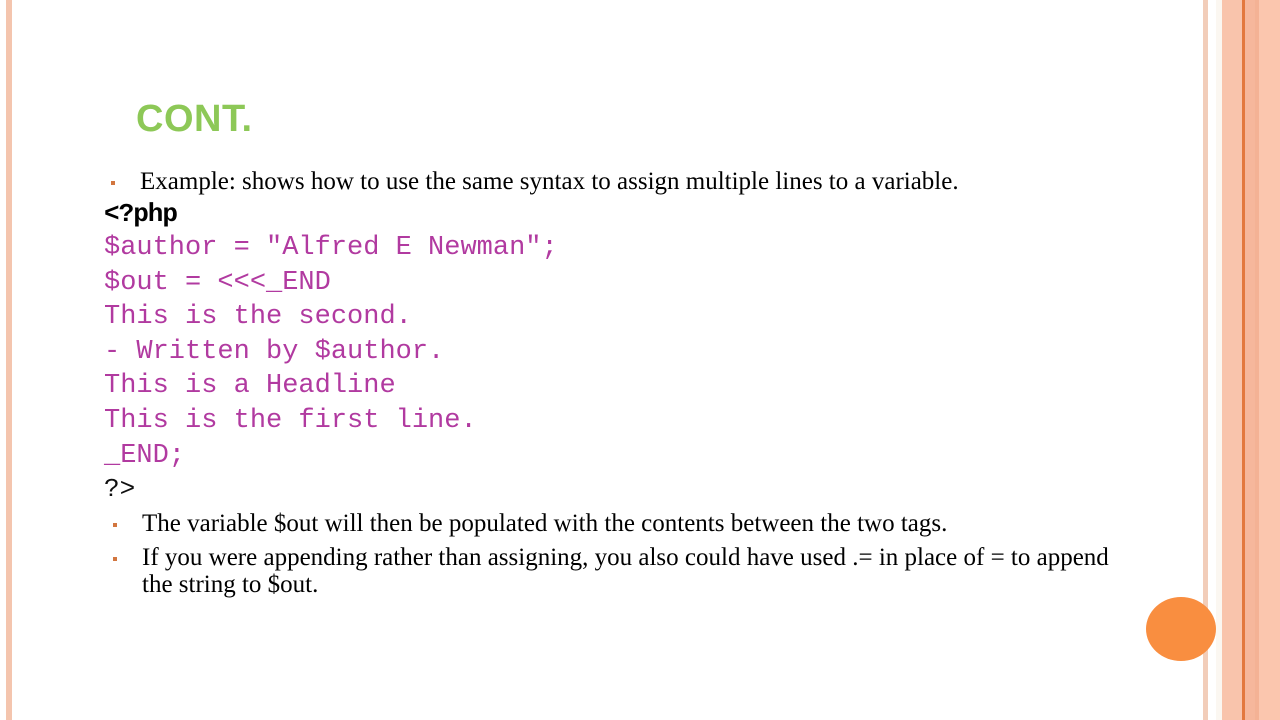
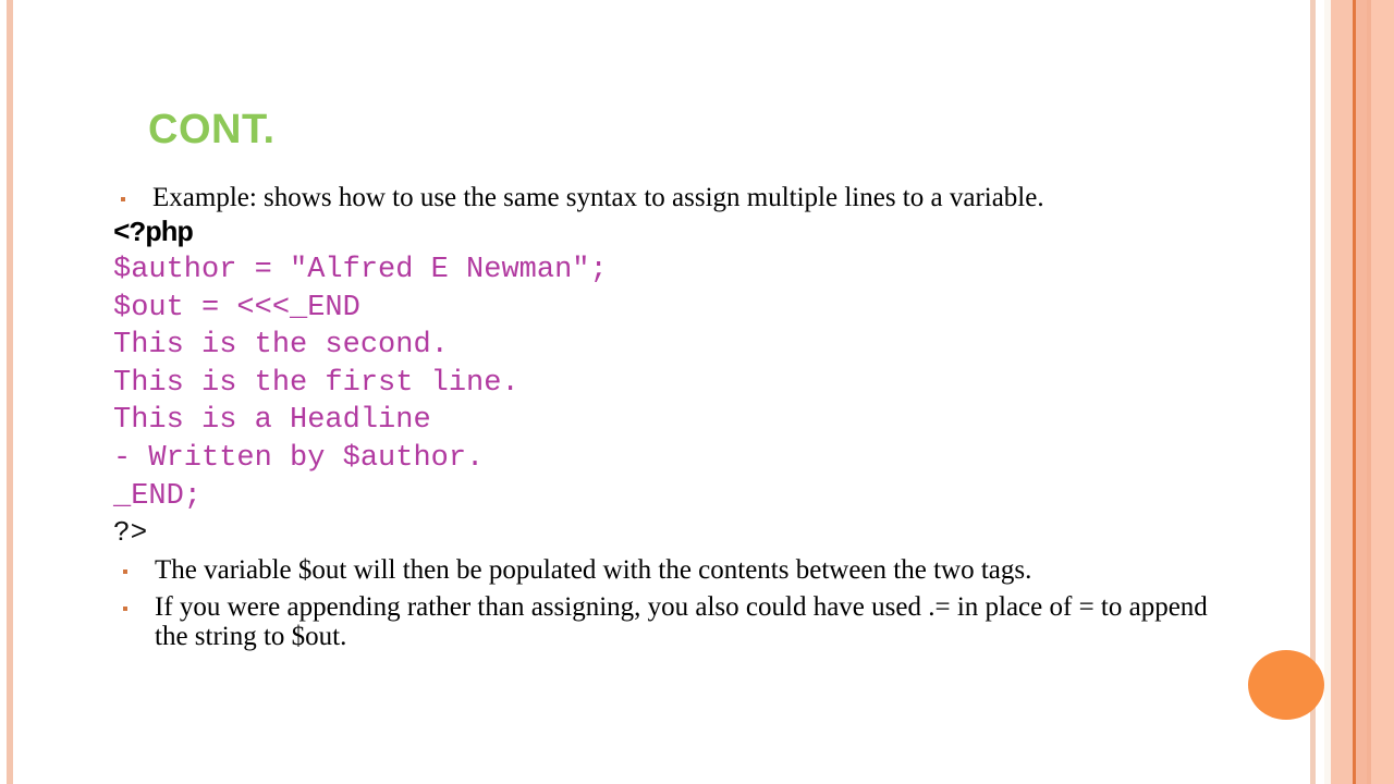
  CONT.
  Example: shows how to use the same syntax to assign multiple lines to a variable.
  <?php
  $author = "Alfred E Newman";
  $out = <<<_END
  This is the second.
- - Written by $author.
+ This is the first line.
  This is a Headline
- This is the first line.
+ - Written by $author.
  _END;
  ?>
  The variable $out will then be populated with the contents between the two tags.
  If you were appending rather than assigning, you also could have used .= in place of = to append the string to $out.
